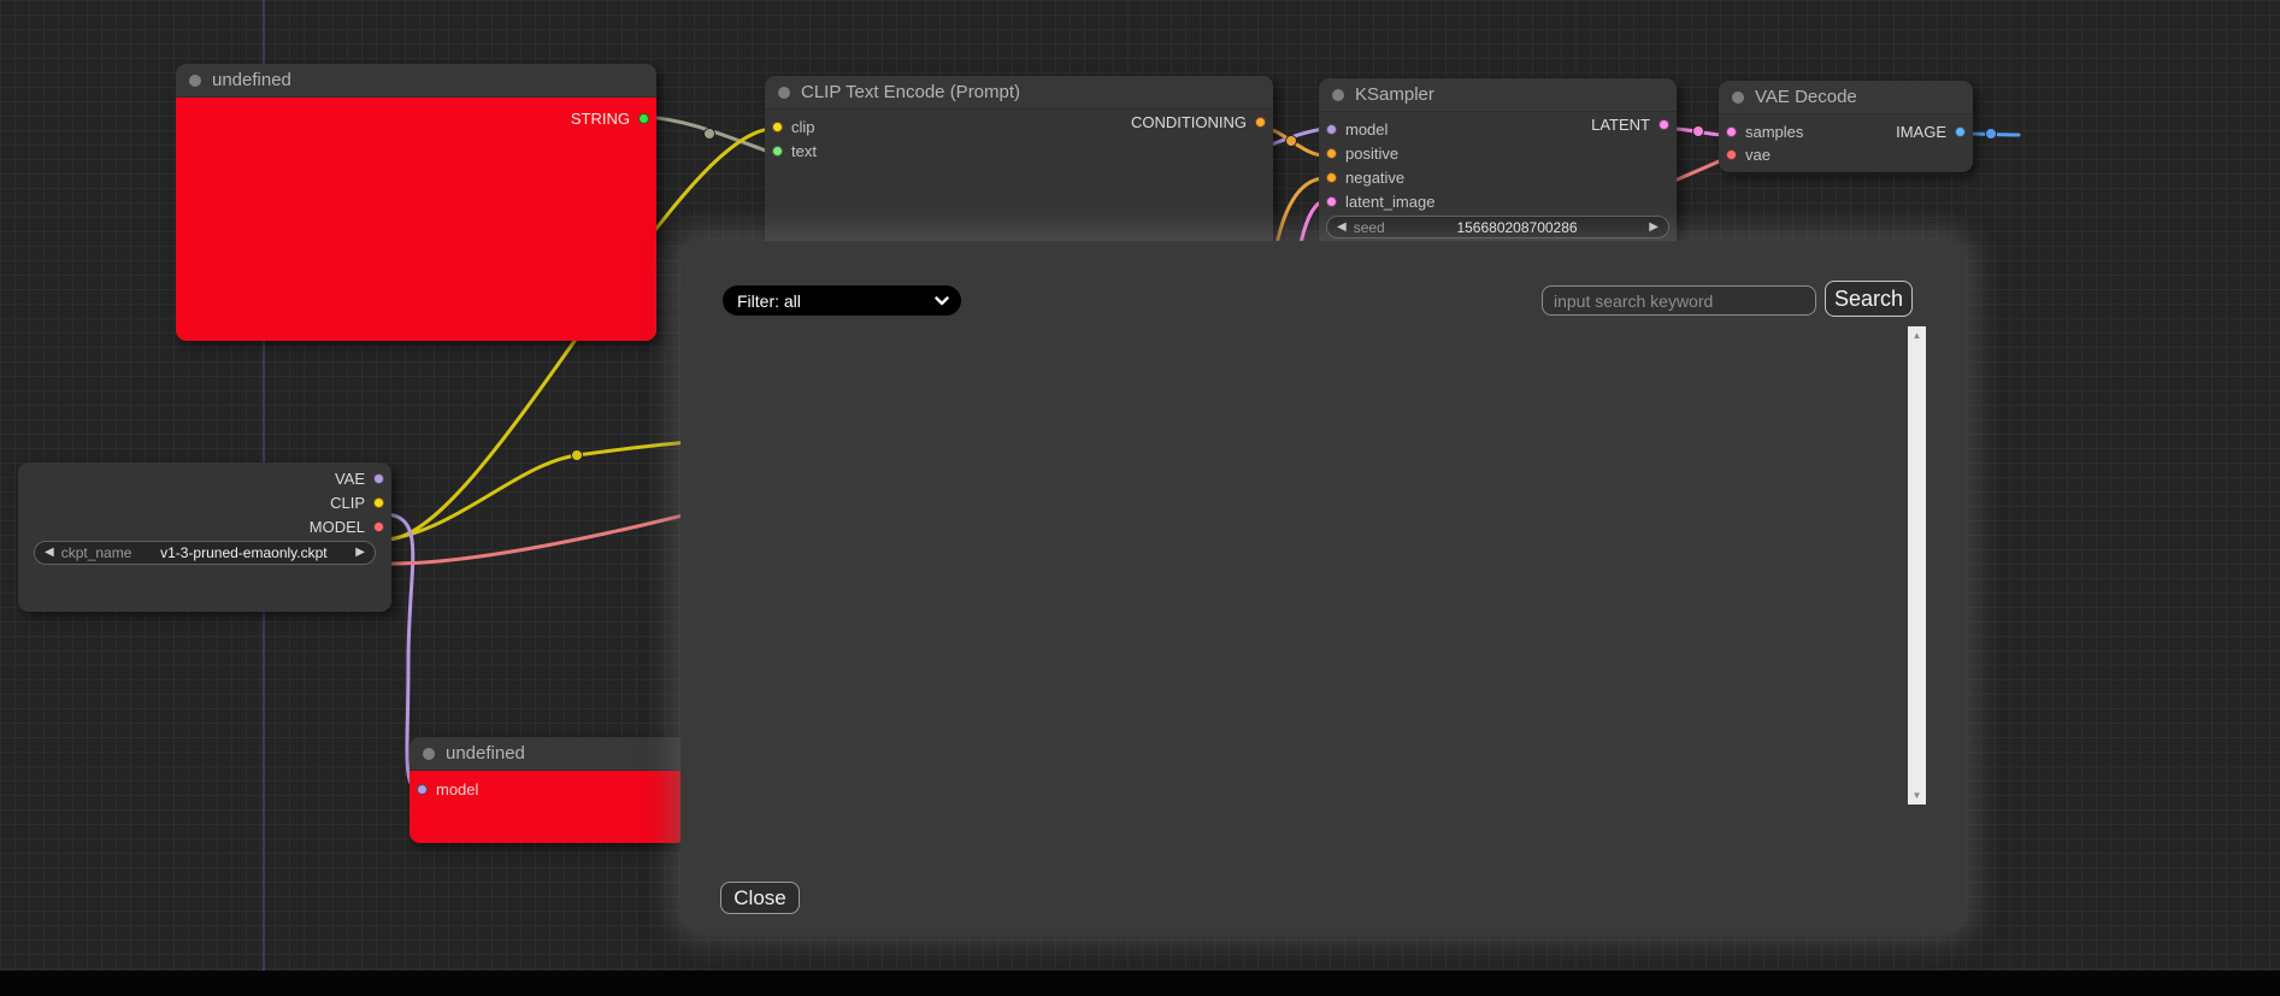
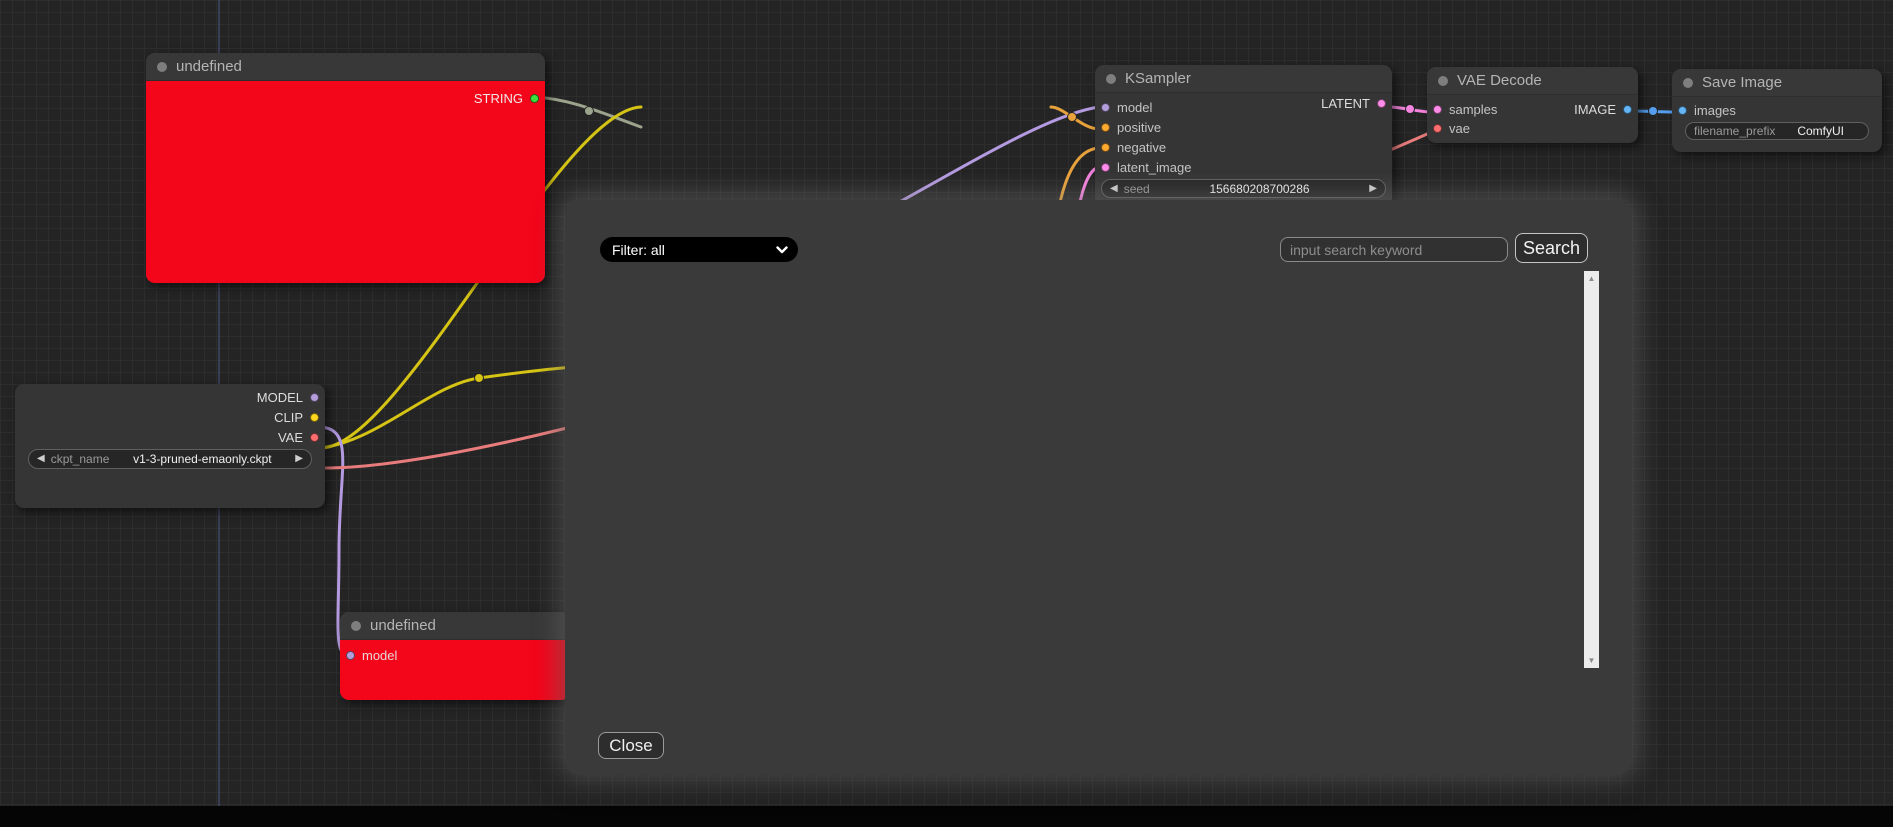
  undefined
  STRING
- CLIP Text Encode (Prompt)
- clip
- text
- CONDITIONING
  KSampler
  model
  positive
  negative
  latent_image
  LATENT
  ◀
  seed
  156680208700286
  ▶
  VAE Decode
  samples
  vae
  IMAGE
+ Save Image
+ images
+ filename_prefix
+ ComfyUI
- VAE
+ MODEL
  CLIP
- MODEL
+ VAE
  ◀
  ckpt_name
  v1-3-pruned-emaonly.ckpt
  ▶
  undefined
  model
  Filter: all
  input search keyword
  Search
  ▲
  ▼
  Close
